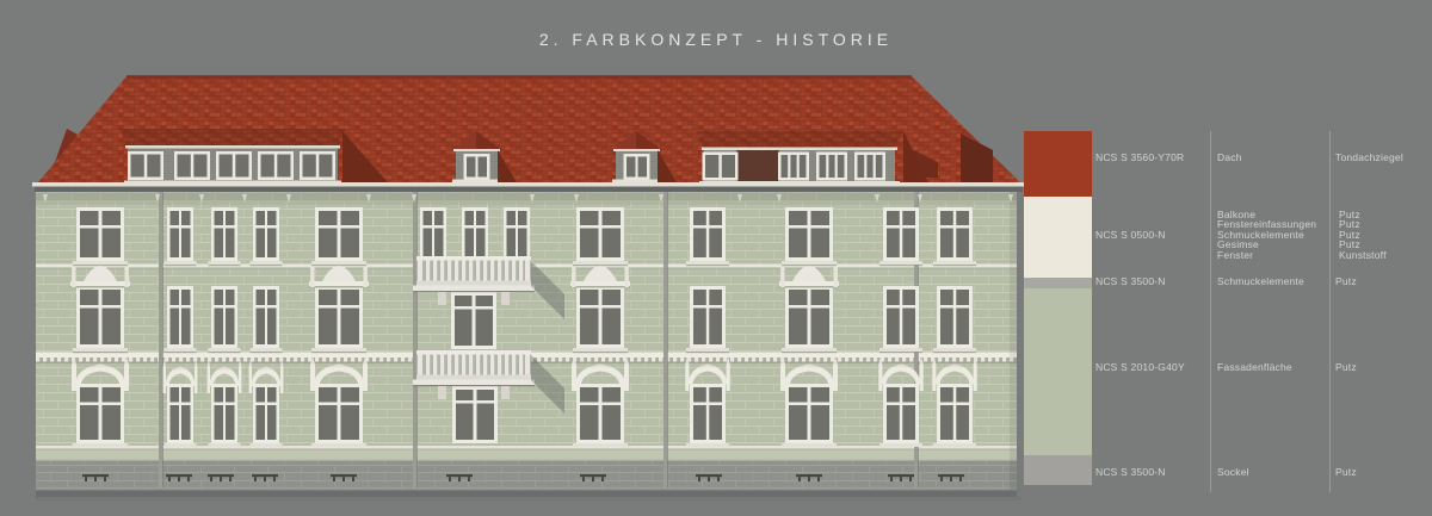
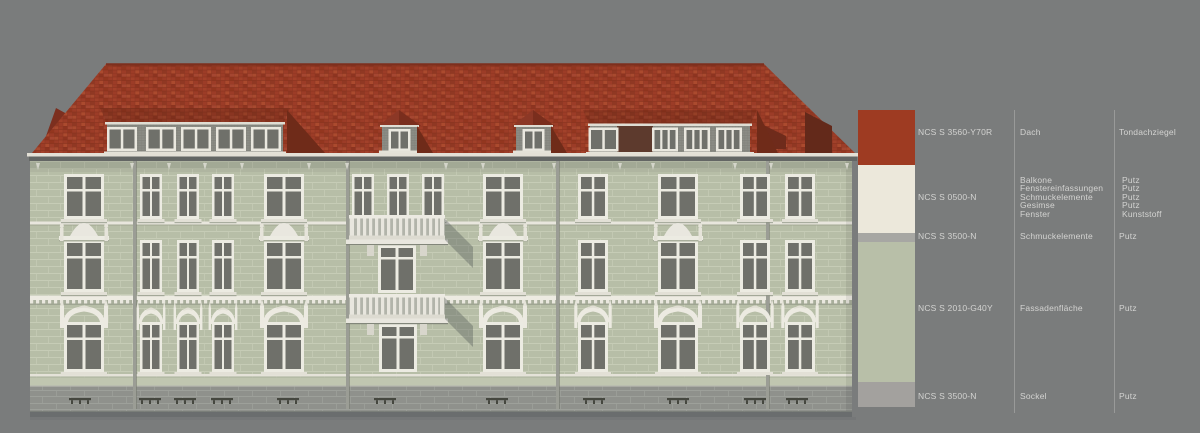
- 2. FARBKONZEPT - HISTORIE
  NCS S 3560-Y70R
  Dach
  Tondachziegel
  NCS S 0500-N
  Balkone
  Fenstereinfassungen
  Schmuckelemente
  Gesimse
  Fenster
  Putz
  Putz
  Putz
  Putz
  Kunststoff
  NCS S 3500-N
  Schmuckelemente
  Putz
  NCS S 2010-G40Y
  Fassadenfläche
  Putz
  NCS S 3500-N
  Sockel
  Putz
